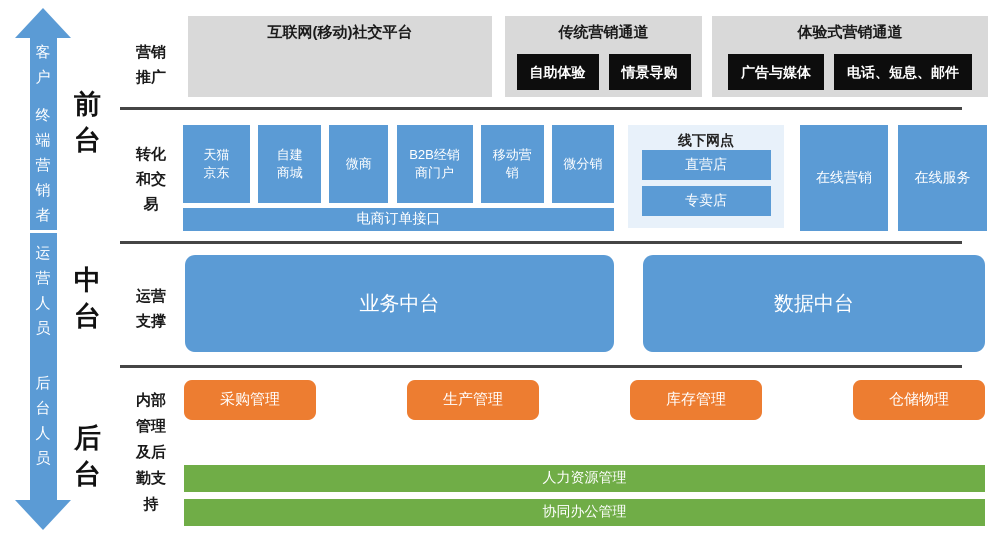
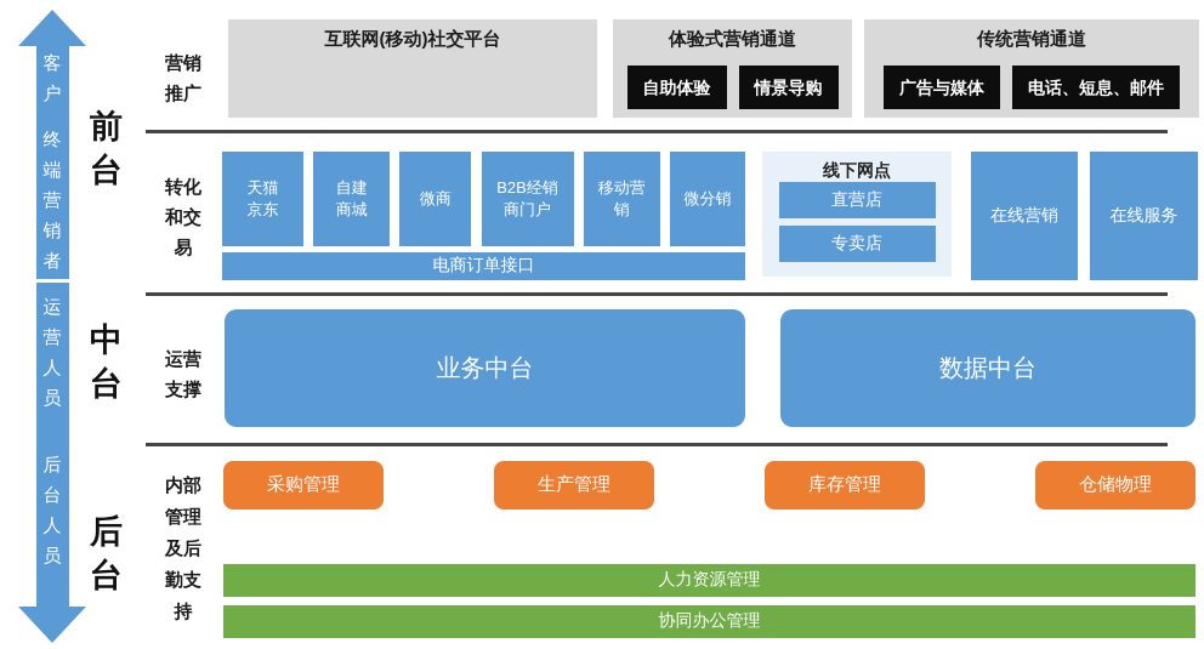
  客户
  终端营销者
  运营人员
  后台人员
  前台
  中台
  后台
  营销推广
  转化和交易
  运营支撑
  内部管理及后勤支持
  互联网(移动)社交平台
- 传统营销通道
+ 体验式营销通道
  自助体验
  情景导购
- 体验式营销通道
+ 传统营销通道
  广告与媒体
  电话、短息、邮件
  天猫
  京东
  自建
  商城
  微商
  B2B经销
  商门户
  移动营
  销
  微分销
  电商订单接口
  线下网点
  直营店
  专卖店
  在线营销
  在线服务
  业务中台
  数据中台
  采购管理
  生产管理
  库存管理
  仓储物理
  人力资源管理
  协同办公管理
